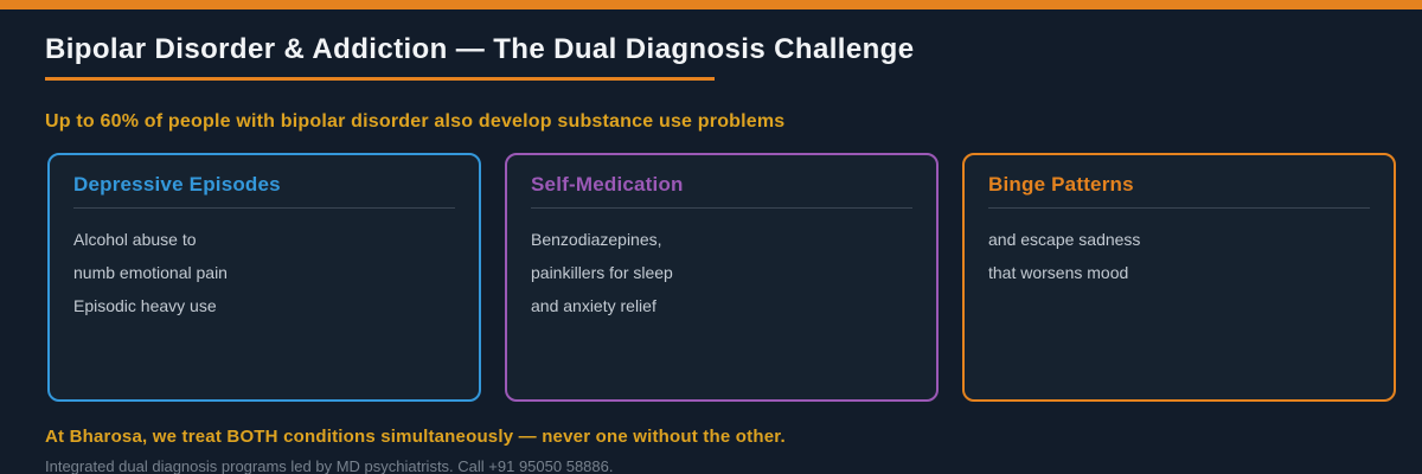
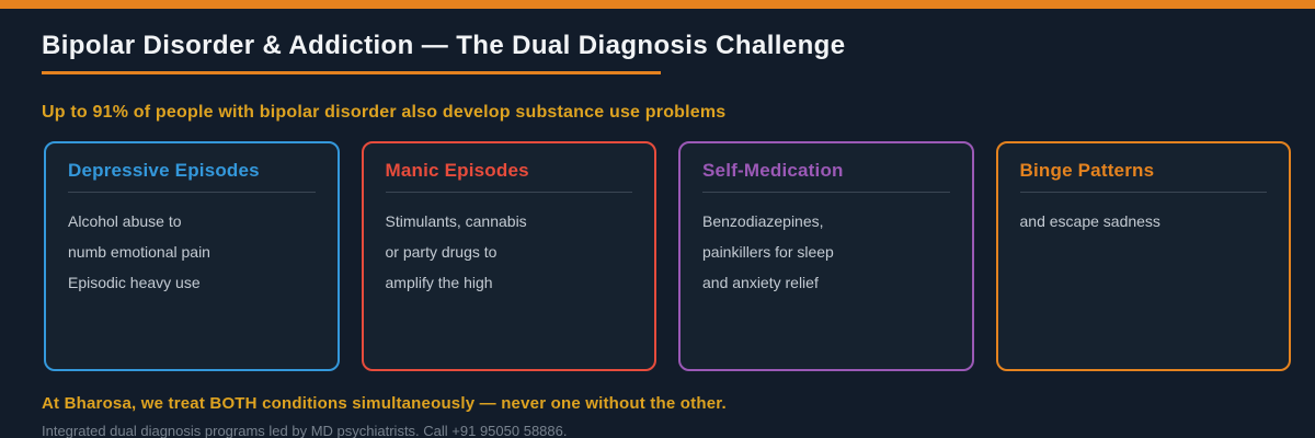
  Bipolar Disorder & Addiction — The Dual Diagnosis Challenge
- Up to 60% of people with bipolar disorder also develop substance use problems
+ Up to 91% of people with bipolar disorder also develop substance use problems
  Depressive Episodes
  Alcohol abuse to
  numb emotional pain
  Episodic heavy use
+ Manic Episodes
+ Stimulants, cannabis
+ or party drugs to
+ amplify the high
  Self-Medication
  Benzodiazepines,
  painkillers for sleep
  and anxiety relief
  Binge Patterns
  and escape sadness
- that worsens mood
  At Bharosa, we treat BOTH conditions simultaneously — never one without the other.
  Integrated dual diagnosis programs led by MD psychiatrists. Call +91 95050 58886.
